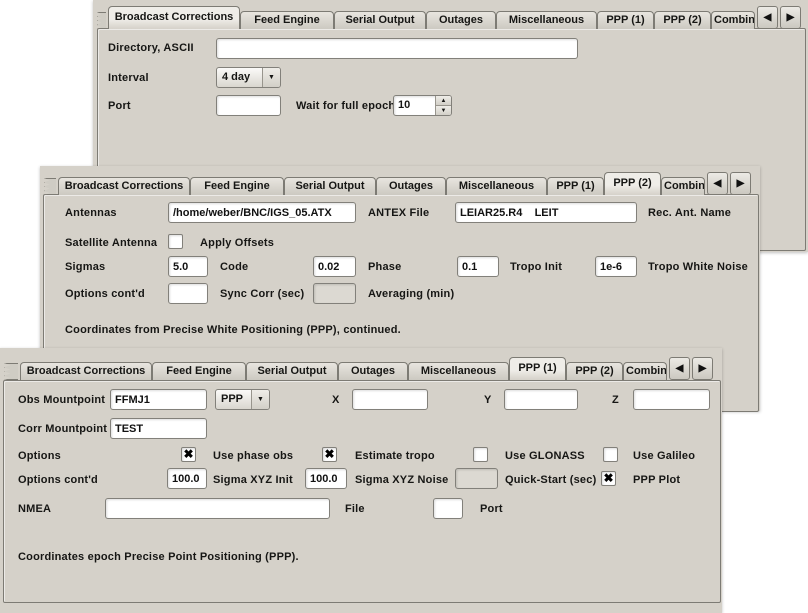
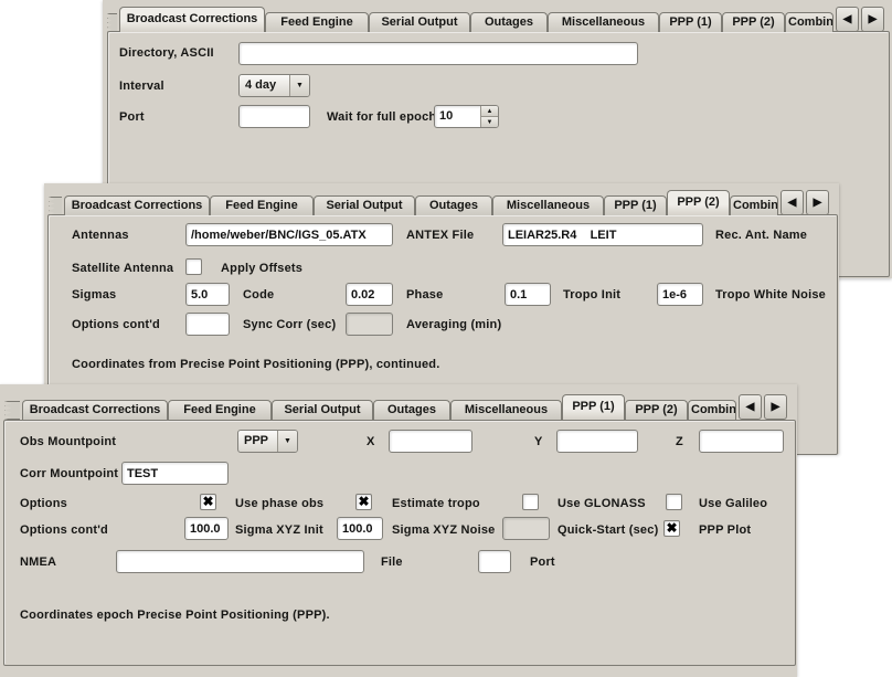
  Broadcast Corrections
  Feed Engine
  Serial Output
  Outages
  Miscellaneous
  PPP (1)
  PPP (2)
  Combin
  ◀
  ▶
  Directory, ASCII
  Interval
  4 day
  Port
  Wait for full epoch
  Broadcast Corrections
  Feed Engine
  Serial Output
  Outages
  Miscellaneous
  PPP (1)
  PPP (2)
  Combin
  ◀
  ▶
  Antennas
  /home/weber/BNC/IGS_05.ATX
  ANTEX File
  LEIAR25.R4 LEIT
  Rec. Ant. Name
  Satellite Antenna
  Apply Offsets
  Sigmas
  5.0
  Code
  0.02
  Phase
  0.1
  Tropo Init
  1e-6
  Tropo White Noise
  Options cont'd
  Sync Corr (sec)
  Averaging (min)
- Coordinates from Precise White Positioning (PPP), continued.
+ Coordinates from Precise Point Positioning (PPP), continued.
  Broadcast Corrections
  Feed Engine
  Serial Output
  Outages
  Miscellaneous
  PPP (1)
  PPP (2)
  Combin
  ◀
  ▶
  Obs Mountpoint
- FFMJ1
  PPP
  X
  Y
  Z
  Corr Mountpoint
  TEST
  Options
  ✖
  Use phase obs
  ✖
  Estimate tropo
  Use GLONASS
  Use Galileo
  Options cont'd
  100.0
  Sigma XYZ Init
  100.0
  Sigma XYZ Noise
  Quick-Start (sec)
  ✖
  PPP Plot
  NMEA
  File
  Port
  Coordinates epoch Precise Point Positioning (PPP).
